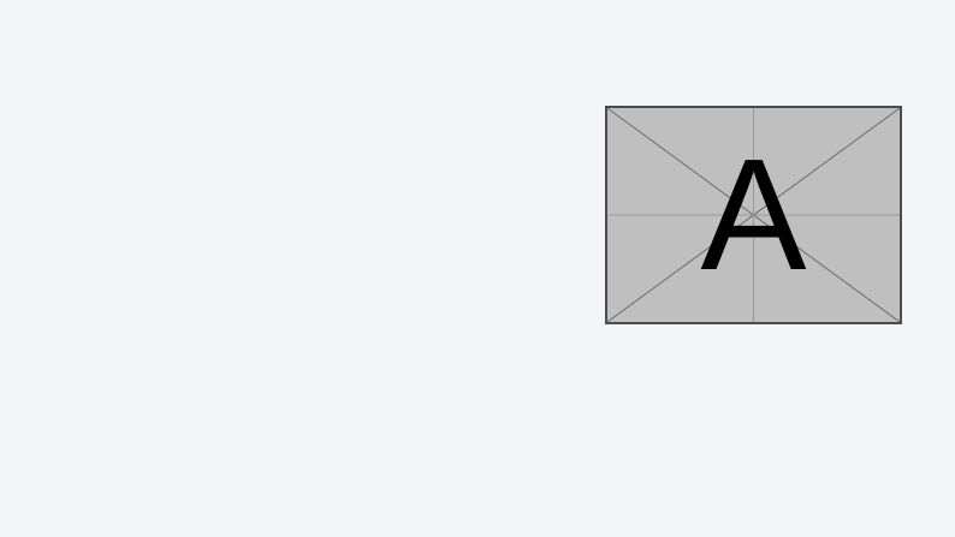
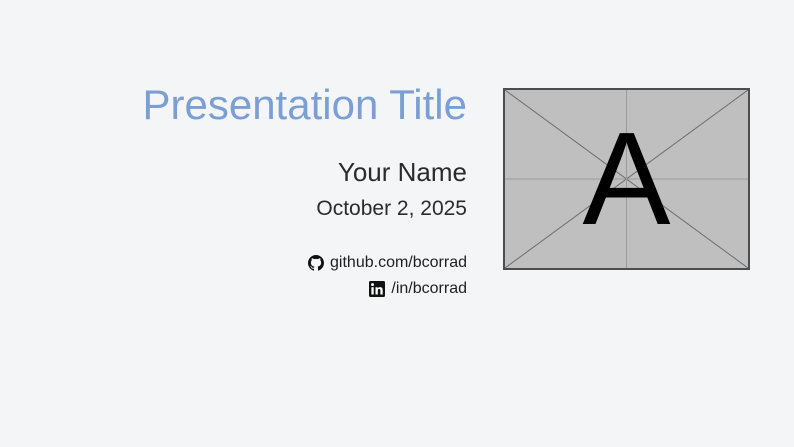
+ Presentation Title
+ Your Name
+ October 2, 2025
+ github.com/bcorrad
+ /in/bcorrad
  A
